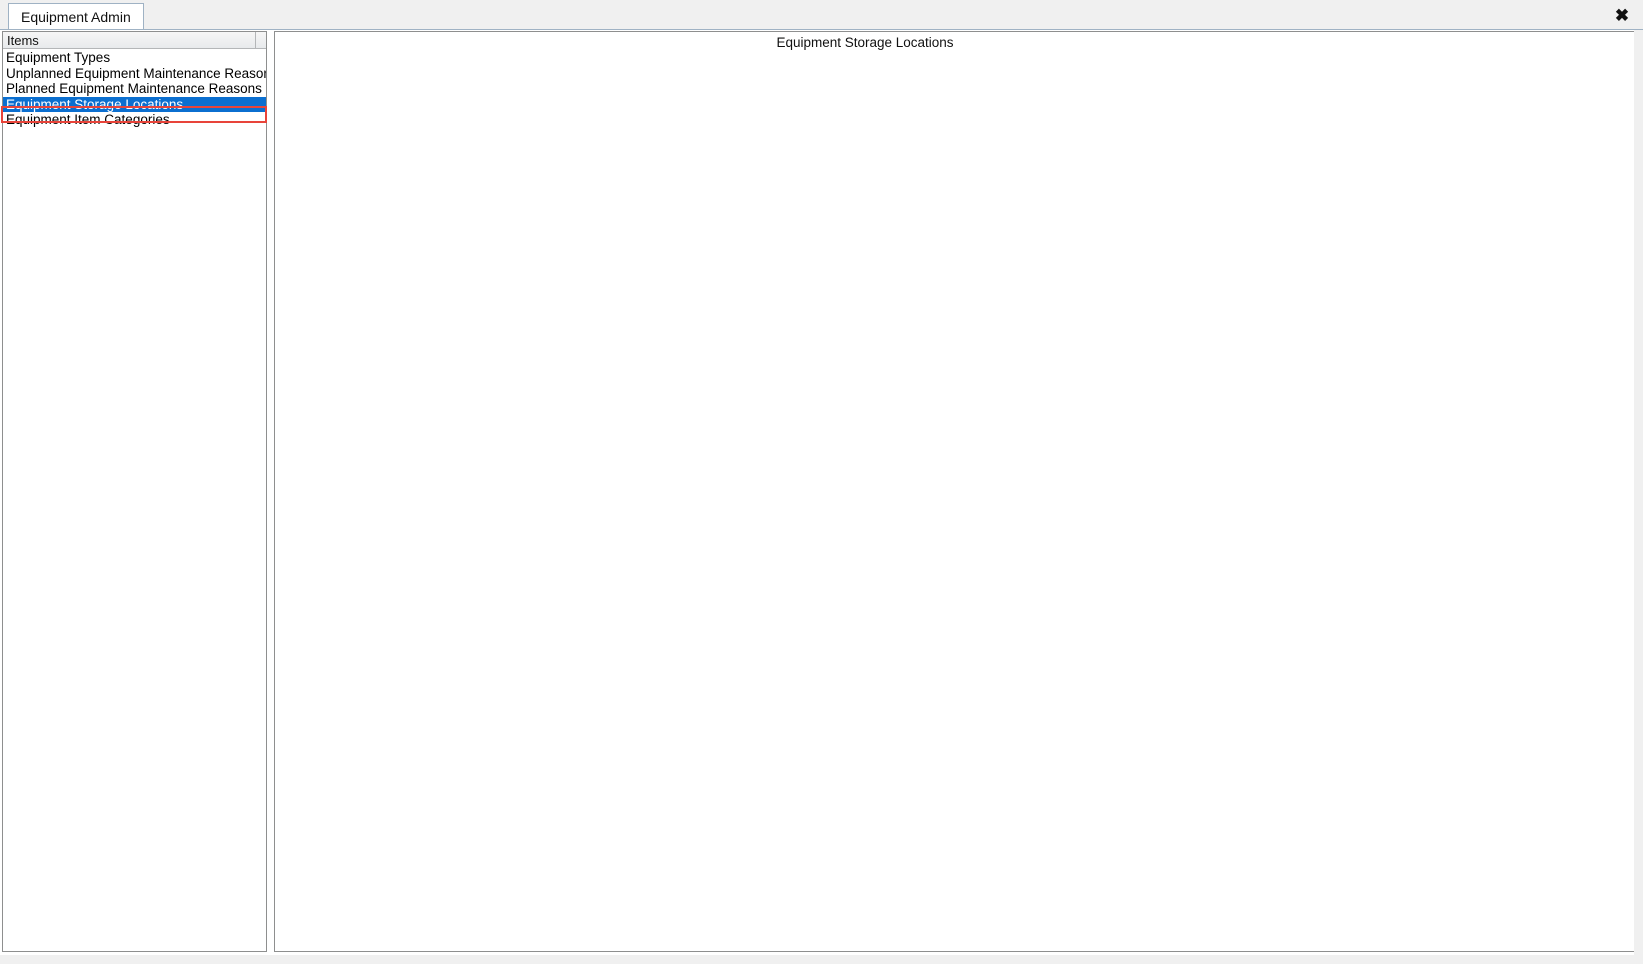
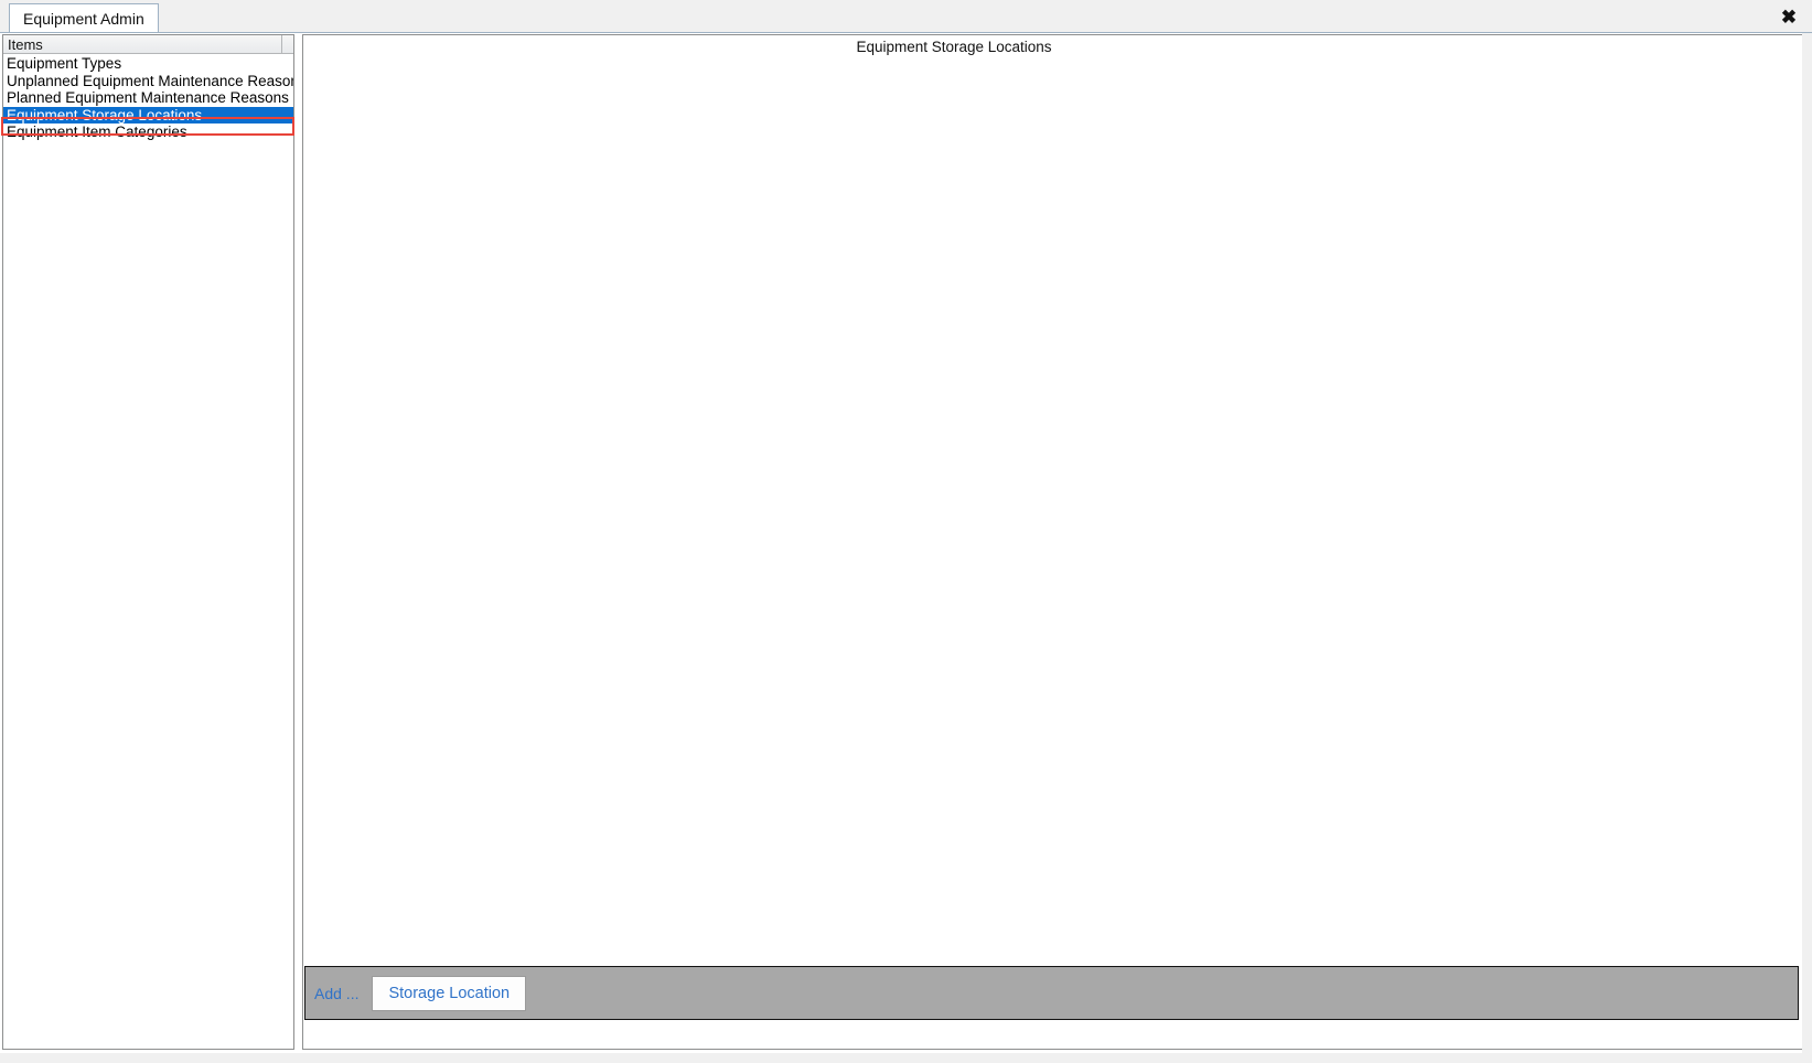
  Equipment Admin
  ✖
  Items
  Equipment Types
  Unplanned Equipment Maintenance Reaso
  Planned Equipment Maintenance Reasons
  Equipment Storage Locations
  Equipment Item Categories
  Equipment Storage Locations
+ Add ...
+ Storage Location
